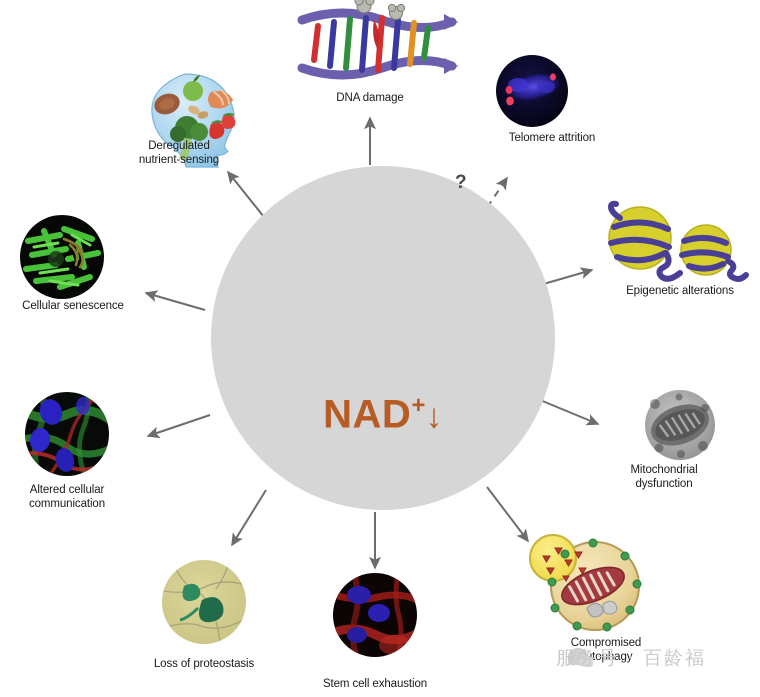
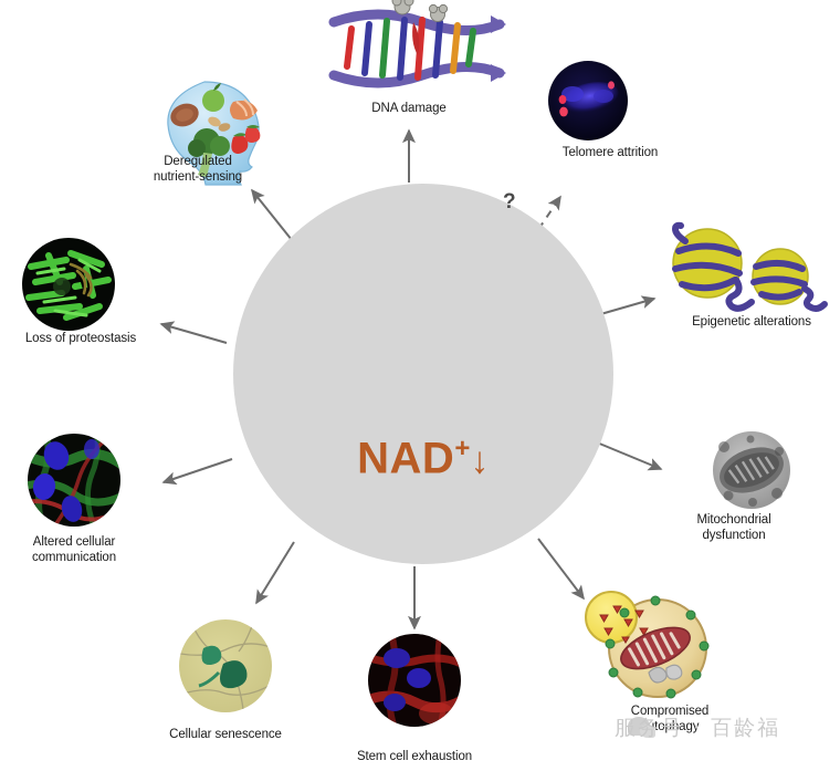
  NAD+↓
  ?
  DNA damage
  Telomere attrition
  Epigenetic alterations
  Mitochondrial
  dysfunction
  Compromised
  tophagy
  Stem cell exhaustion
- Loss of proteostasis
+ Cellular senescence
  Altered cellular
  communication
- Cellular senescence
+ Loss of proteostasis
  Deregulated
  nutrient-sensing
  服务号 · 百龄福
